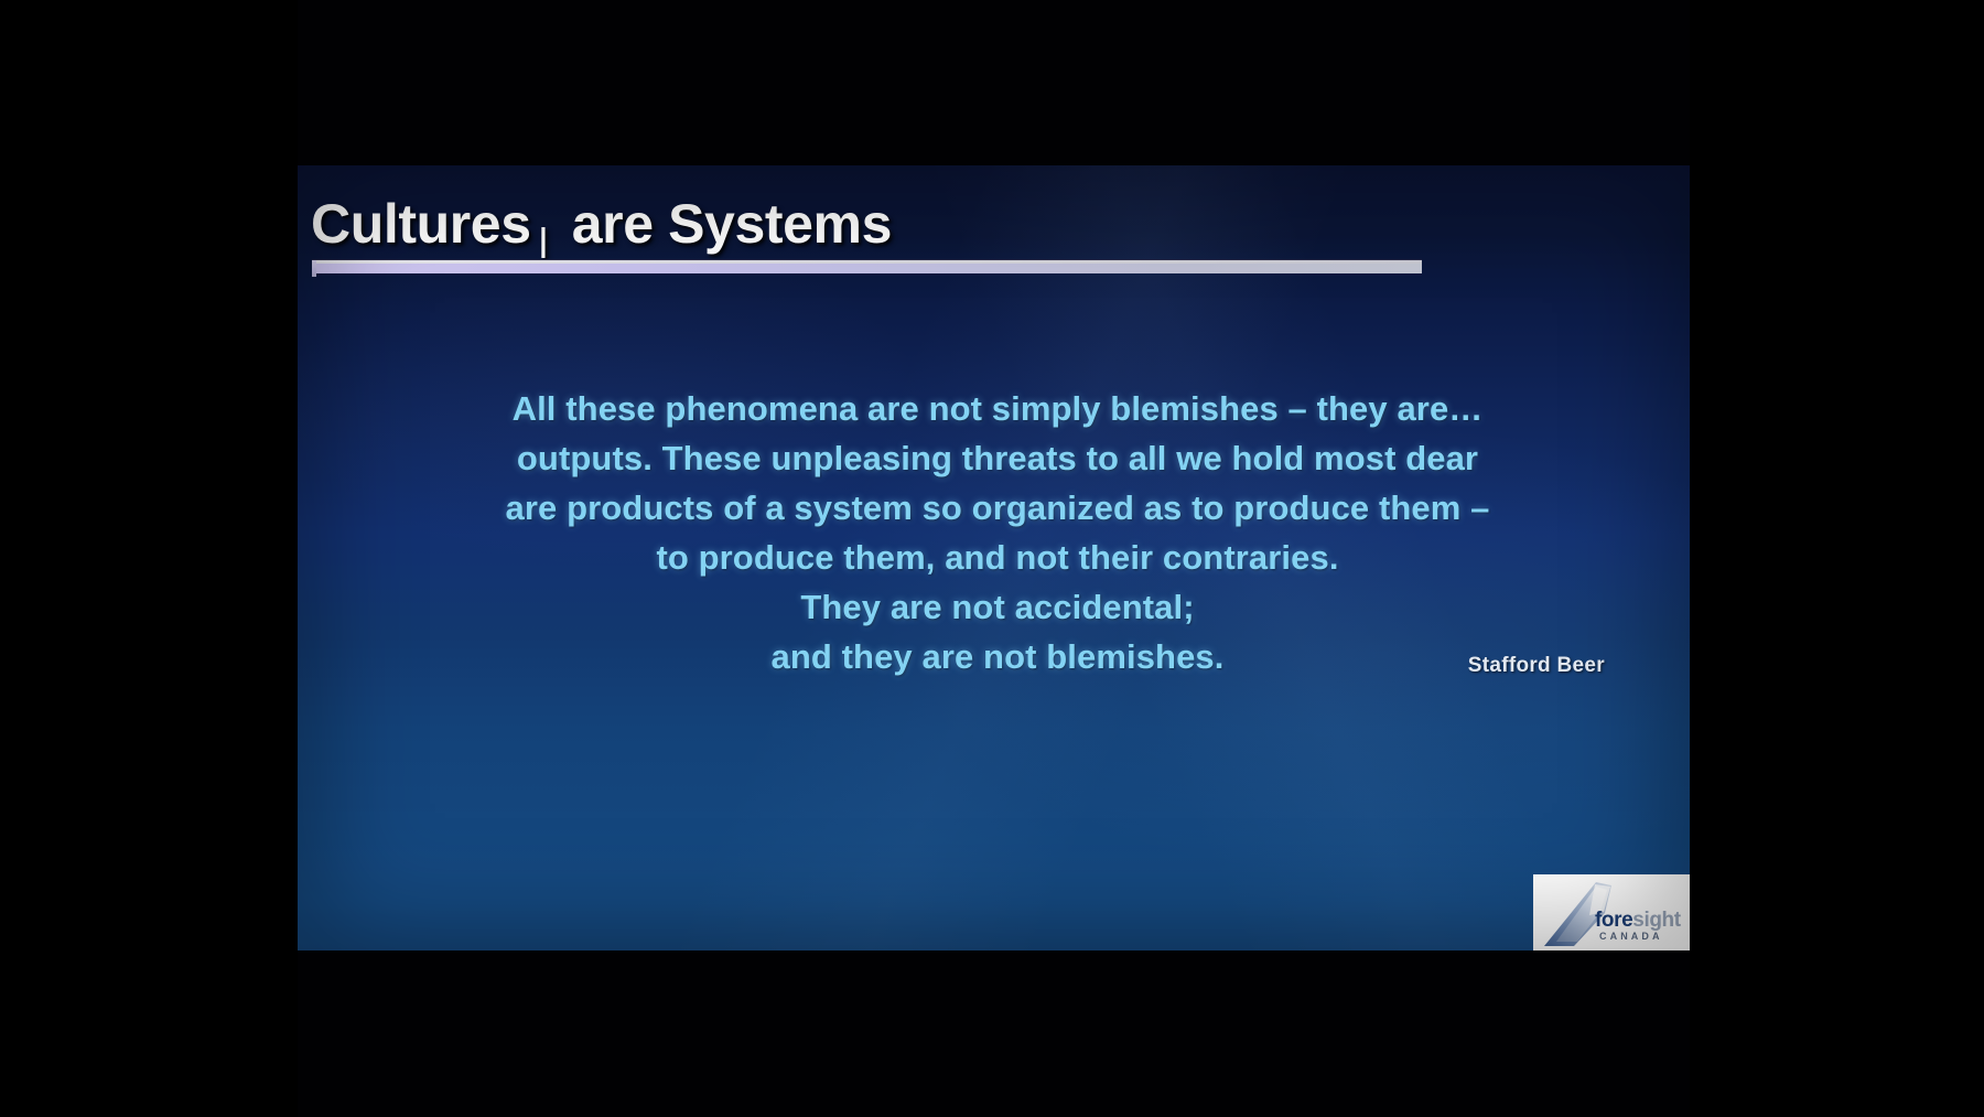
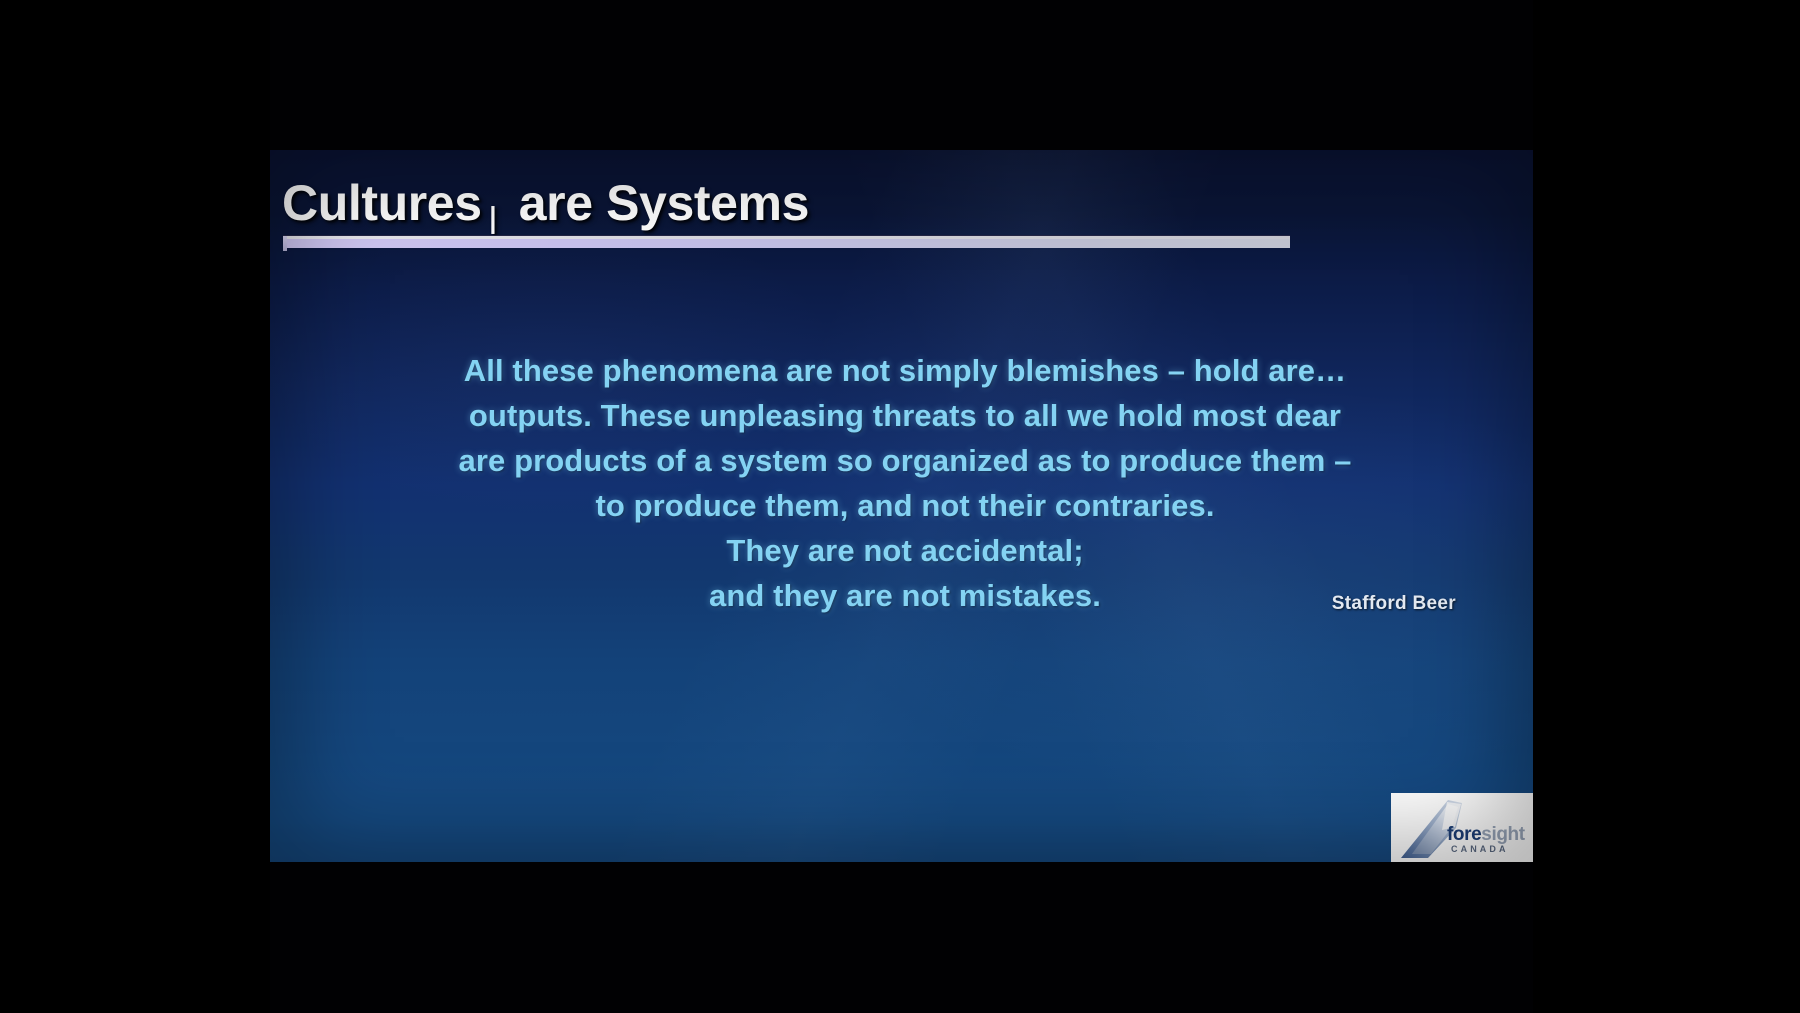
  Cultures❘ are Systems
- All these phenomena are not simply blemishes – they are…
+ All these phenomena are not simply blemishes – hold are…
  outputs. These unpleasing threats to all we hold most dear
  are products of a system so organized as to produce them –
  to produce them, and not their contraries.
  They are not accidental;
- and they are not blemishes.
+ and they are not mistakes.
  Stafford Beer
  foresight
  CANADA
